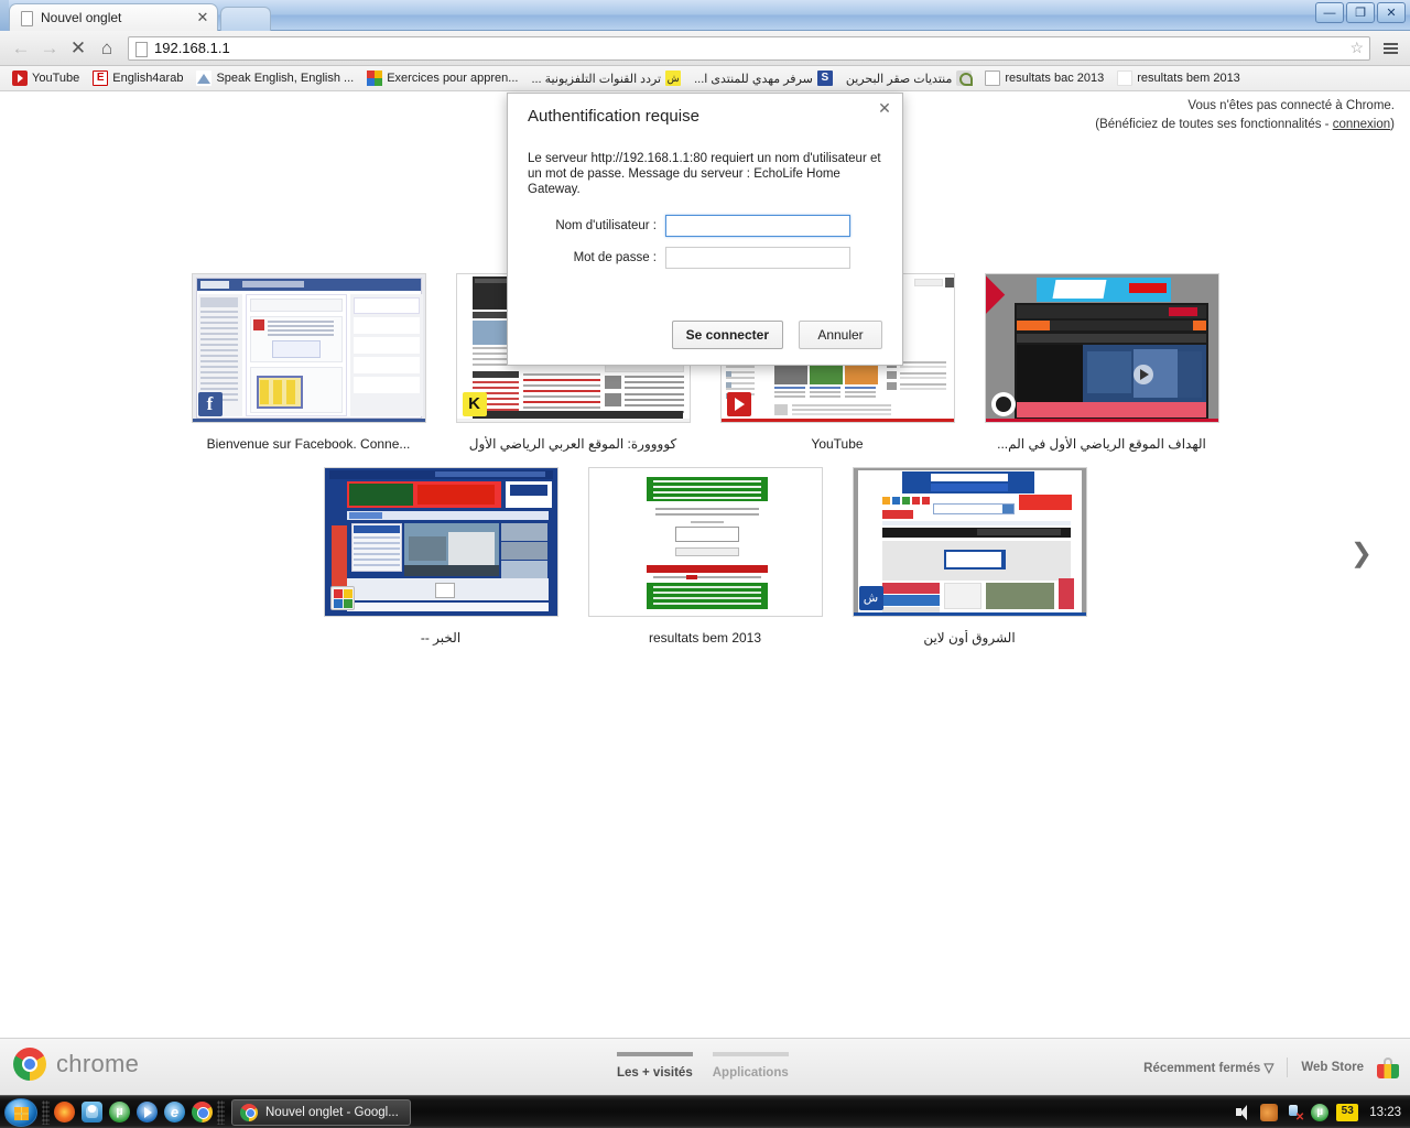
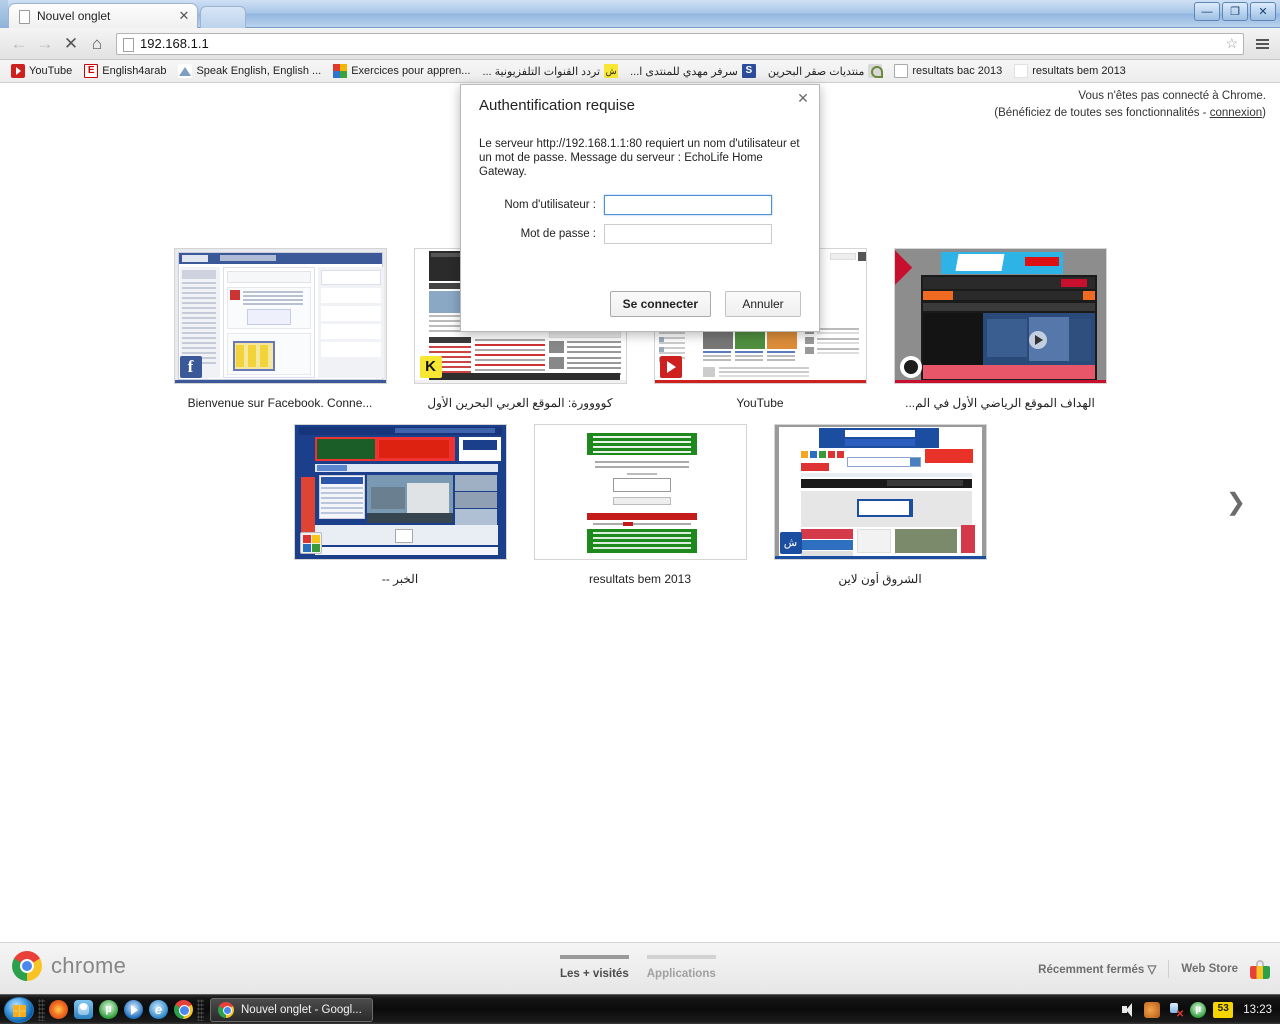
  Nouvel onglet
  ✕
  —
  ❐
  ✕
  ←
  →
  ✕
  ⌂
  192.168.1.1
  ☆
  YouTube
  E
  English4arab
  Speak English, English ...
  Exercices pour appren...
  ش
  تردد القنوات التلفزيونية ...
  S
  سرفر مهدي للمنتدى ا...
  منتديات صقر البحرين
  resultats bac 2013
  resultats bem 2013
  Vous n'êtes pas connecté à Chrome.
  (Bénéficiez de toutes ses fonctionnalités - connexion)
  f
  Bienvenue sur Facebook. Conne...
  K
- كوووورة: الموقع العربي الرياضي الأول
+ كوووورة: الموقع العربي البحرين الأول
  YouTube
  الهداف الموقع الرياضي الأول في الم...
  الخبر --
  resultats bem 2013
  ش
  الشروق أون لاين
  ❯
  chrome
  Les + visités
  Applications
  Récemment fermés ▽
  Web Store
  ✕
  Authentification requise
  Le serveur http://192.168.1.1:80 requiert un nom d'utilisateur et un mot de passe. Message du serveur : EchoLife Home Gateway.
  Nom d'utilisateur :
  Mot de passe :
  Se connecter
  Annuler
  µ
  e
  Nouvel onglet - Googl...
  µ
  53
  13:23
